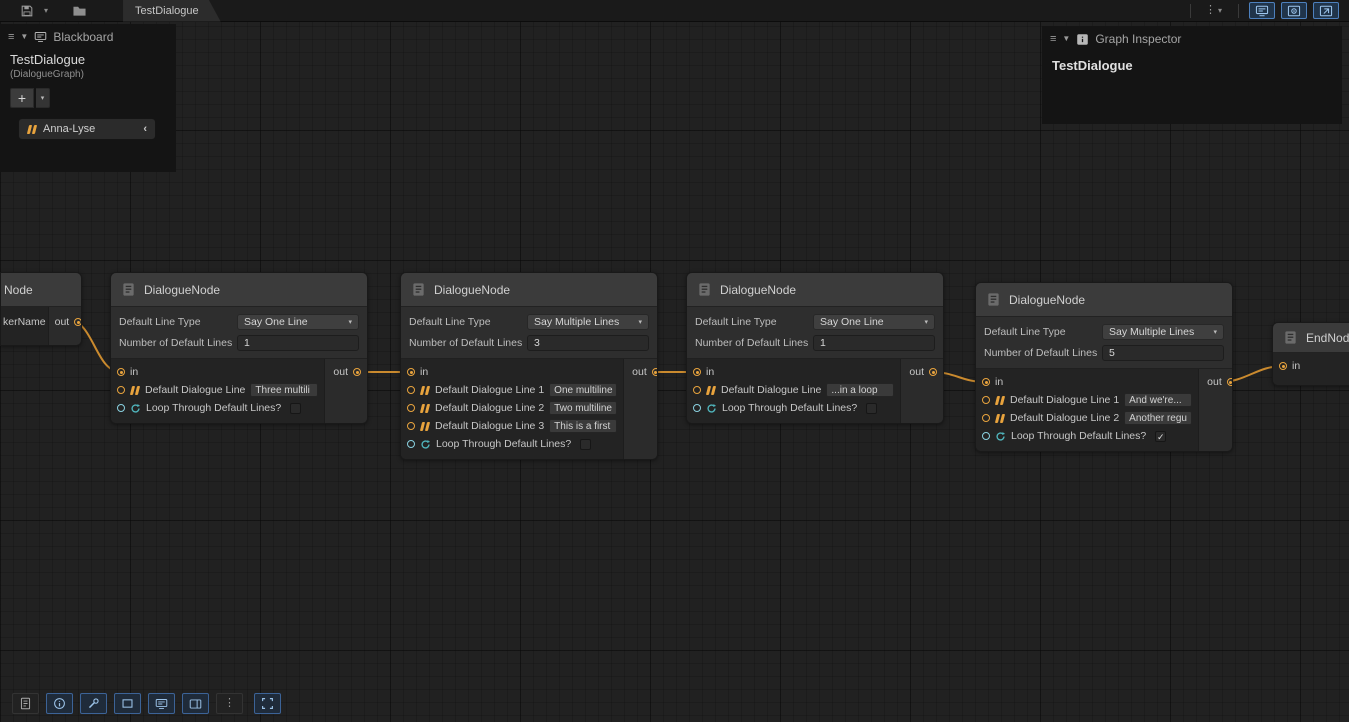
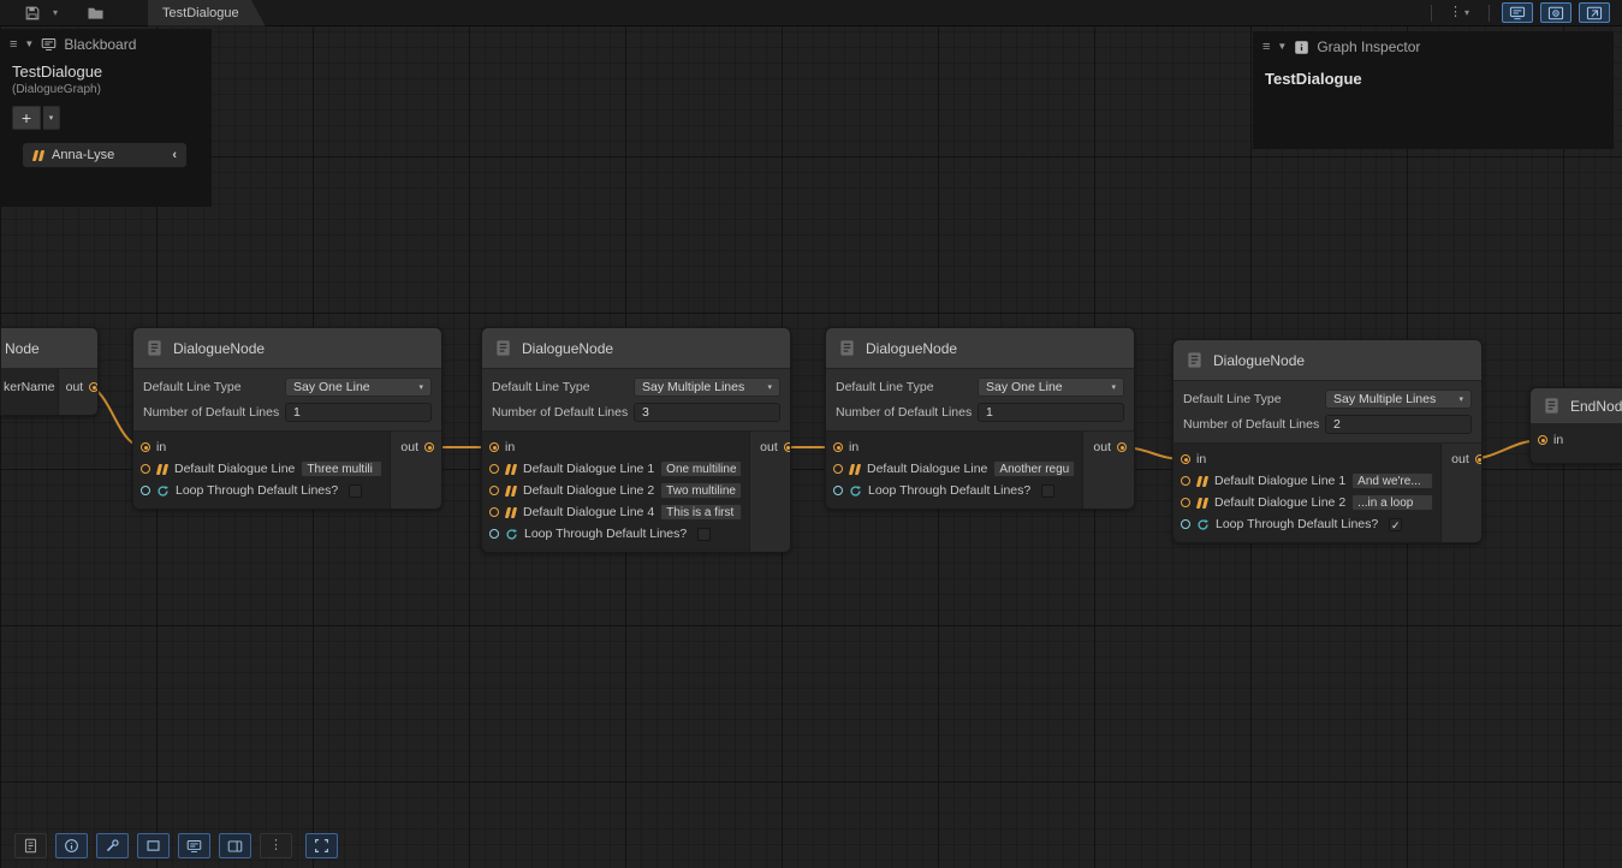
  ▾
  TestDialogue
  ⋮
  ▾
  ≡
  ▼
  Blackboard
  TestDialogue
  (DialogueGraph)
  +
  Anna-Lyse
  ‹
  ≡
  ▼
  Graph Inspector
  TestDialogue
  Node
  kerName
  out
  DialogueNode
  Default Line Type
  Say One Line
  Number of Default Lines
  1
  in
  Default Dialogue Line
  Three multili
  Loop Through Default Lines?
  out
  DialogueNode
  Default Line Type
  Say Multiple Lines
  Number of Default Lines
  3
  in
  Default Dialogue Line 1
  One multiline
  Default Dialogue Line 2
  Two multiline
- Default Dialogue Line 3
+ Default Dialogue Line 4
  This is a first
  Loop Through Default Lines?
  out
  DialogueNode
  Default Line Type
  Say One Line
  Number of Default Lines
  1
  in
  Default Dialogue Line
- ...in a loop
+ Another regu
  Loop Through Default Lines?
  out
  DialogueNode
  Default Line Type
  Say Multiple Lines
  Number of Default Lines
- 5
+ 2
  in
  Default Dialogue Line 1
  And we're...
  Default Dialogue Line 2
- Another regu
+ ...in a loop
  Loop Through Default Lines?
  ✓
  out
  EndNod
  in
  ⋮
